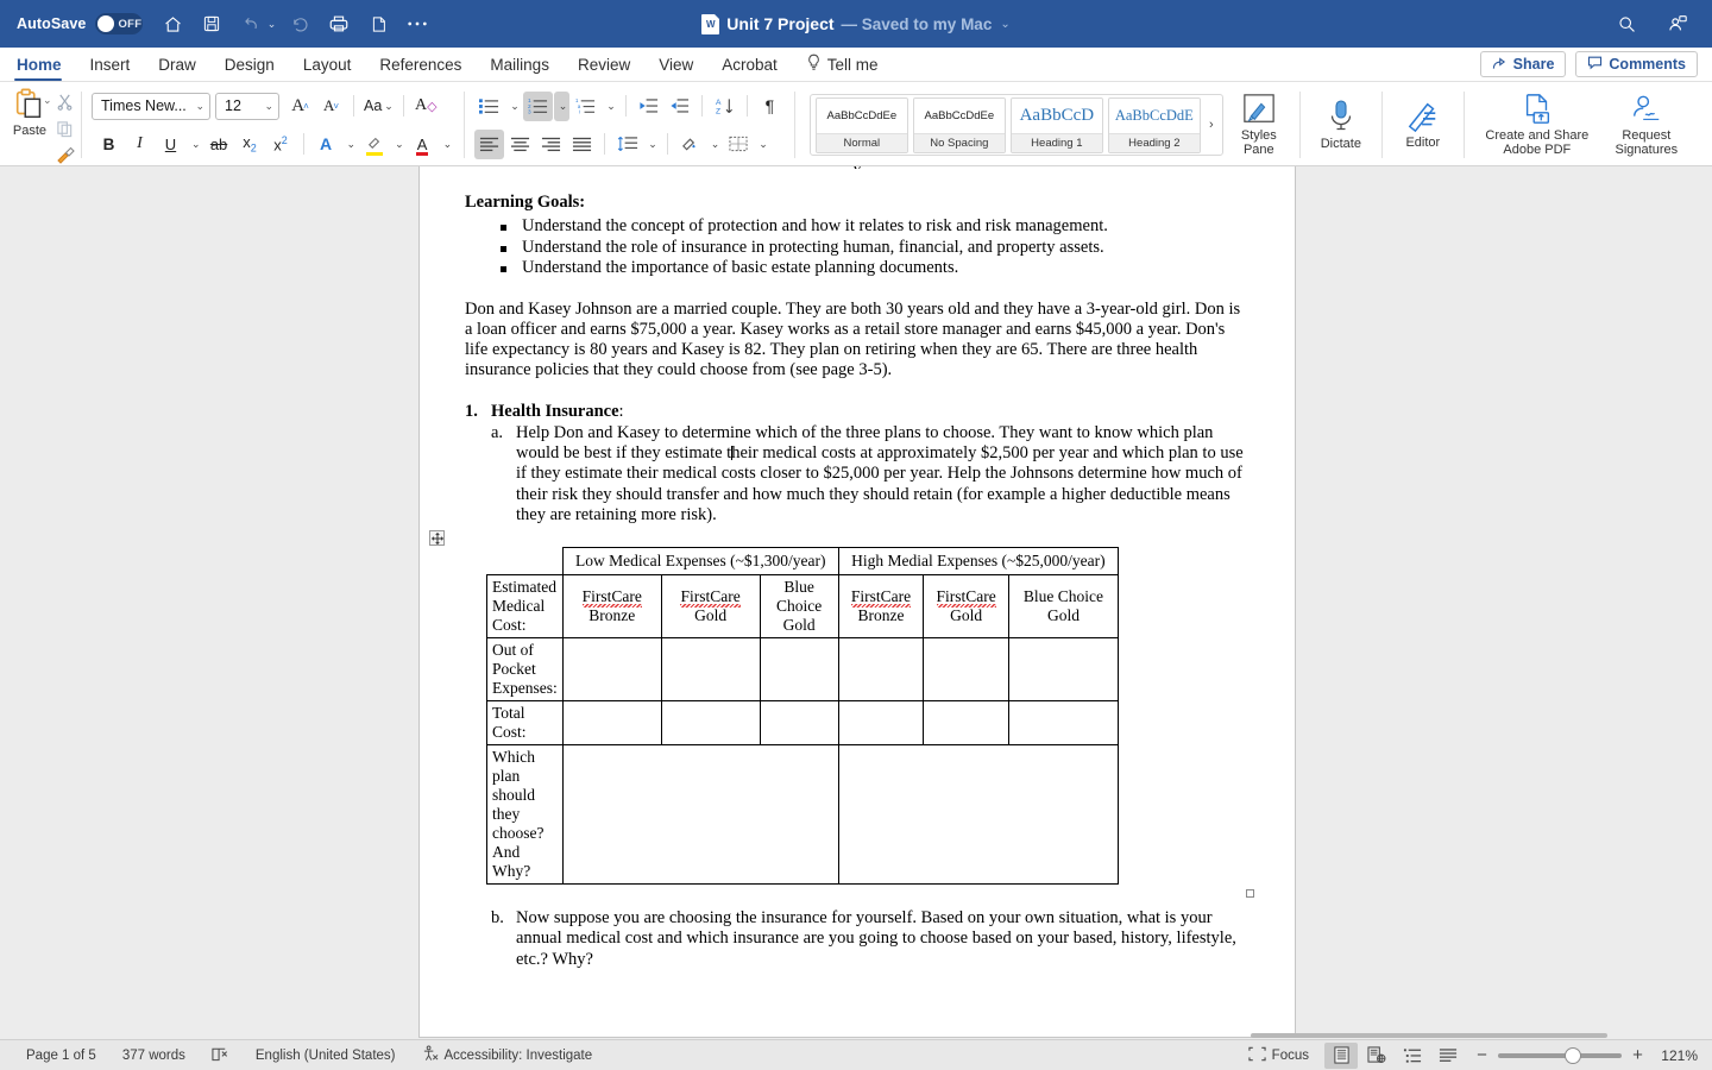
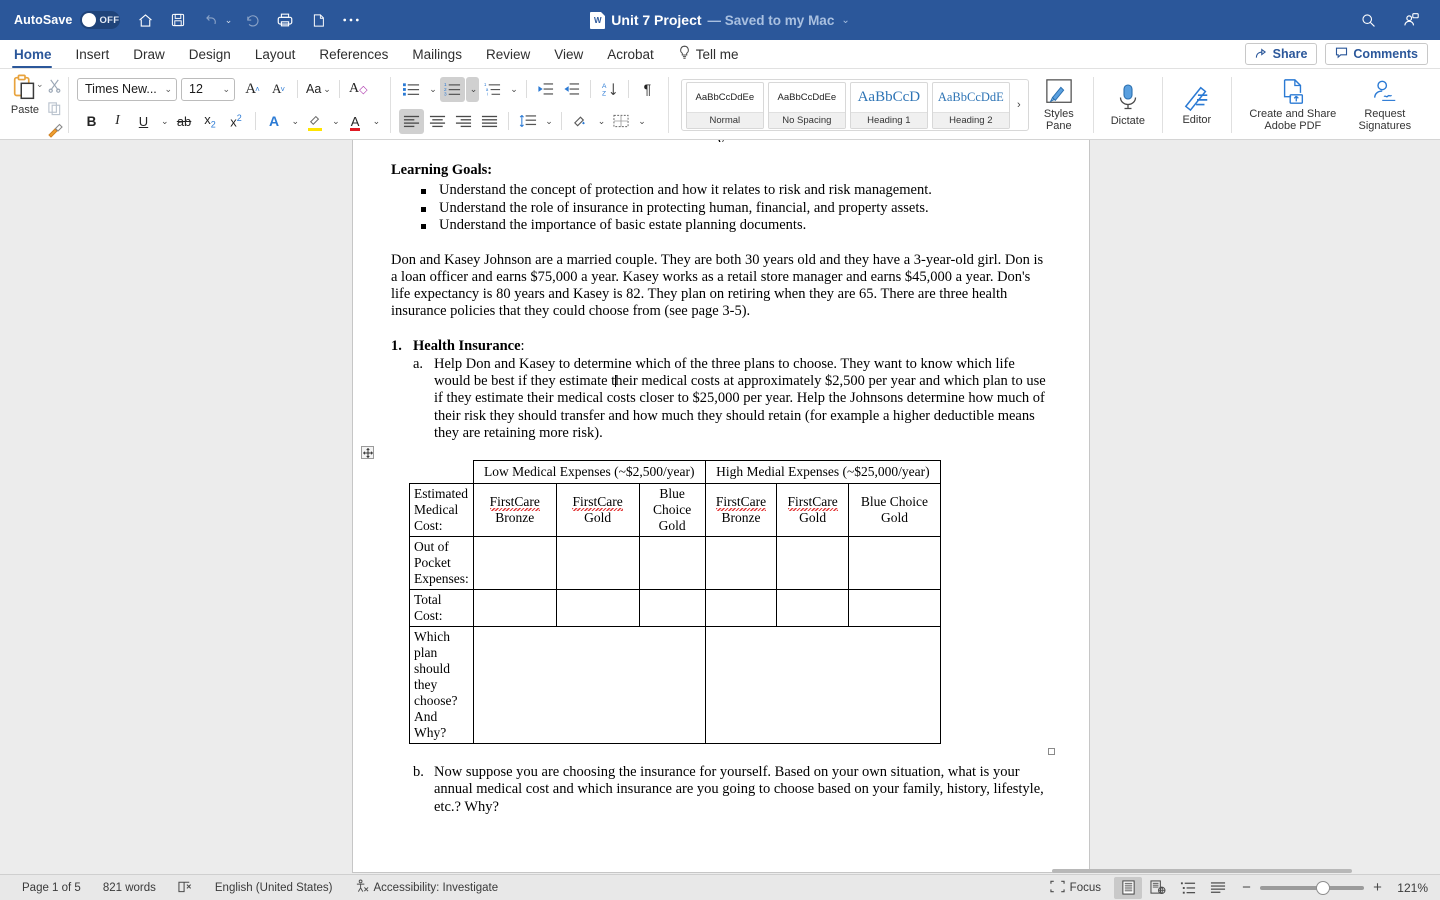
  AutoSave
  OFF
  ⌄
  W
  Unit 7 Project
  — Saved to my Mac
  ⌄
  Home
  Insert
  Draw
  Design
  Layout
  References
  Mailings
  Review
  View
  Acrobat
  Tell me
  Share
  Comments
  Paste
  ⌄
  Times New...
  ⌄
  12
  ⌄
  A
  ˄
  A
  ˅
  Aa
  ⌄
  A
  ◇
  B
  I
  U
  ⌄
  ab
  x2
  x2
  A
  ⌄
  ⌄
  A
  ⌄
  ⌄
  ⌄
  ⌄
  ¶
  ⌄
  ⌄
  ⌄
  AaBbCcDdEe
  Normal
  AaBbCcDdEe
  No Spacing
  AaBbCcD
  Heading 1
  AaBbCcDdE
  Heading 2
  ›
  Styles
  Pane
  Dictate
  Editor
  Create and Share
  Adobe PDF
  Request
  Signatures
  Learning Goals:
  Understand the concept of protection and how it relates to risk and risk management.
  Understand the role of insurance in protecting human, financial, and property assets.
  Understand the importance of basic estate planning documents.
  Don and Kasey Johnson are a married couple. They are both 30 years old and they have a 3-year-old girl. Don is a loan officer and earns $75,000 a year. Kasey works as a retail store manager and earns $45,000 a year. Don's life expectancy is 80 years and Kasey is 82. They plan on retiring when they are 65. There are three health insurance policies that they could choose from (see page 3-5).
  1.
  Health Insurance:
  a.
- Help Don and Kasey to determine which of the three plans to choose. They want to know which plan would be best if they estimate their medical costs at approximately $2,500 per year and which plan to use if they estimate their medical costs closer to $25,000 per year. Help the Johnsons determine how much of their risk they should transfer and how much they should retain (for example a higher deductible means they are retaining more risk).
+ Help Don and Kasey to determine which of the three plans to choose. They want to know which life would be best if they estimate their medical costs at approximately $2,500 per year and which plan to use if they estimate their medical costs closer to $25,000 per year. Help the Johnsons determine how much of their risk they should transfer and how much they should retain (for example a higher deductible means they are retaining more risk).
- 	Low Medical Expenses (~$1,300/year)	High Medial Expenses (~$25,000/year)
+ 	Low Medical Expenses (~$2,500/year)	High Medial Expenses (~$25,000/year)
  Estimated Medical Cost:	FirstCareBronze	FirstCareGold	BlueChoiceGold	FirstCareBronze	FirstCareGold	Blue ChoiceGold
  Out of Pocket Expenses:
  Total Cost:
  Which plan should they choose? And Why?
  b.
- Now suppose you are choosing the insurance for yourself. Based on your own situation, what is your annual medical cost and which insurance are you going to choose based on your based, history, lifestyle, etc.? Why?
+ Now suppose you are choosing the insurance for yourself. Based on your own situation, what is your annual medical cost and which insurance are you going to choose based on your family, history, lifestyle, etc.? Why?
  Page 1 of 5
- 377 words
+ 821 words
  English (United States)
  Accessibility: Investigate
  Focus
  −
  +
  121%
